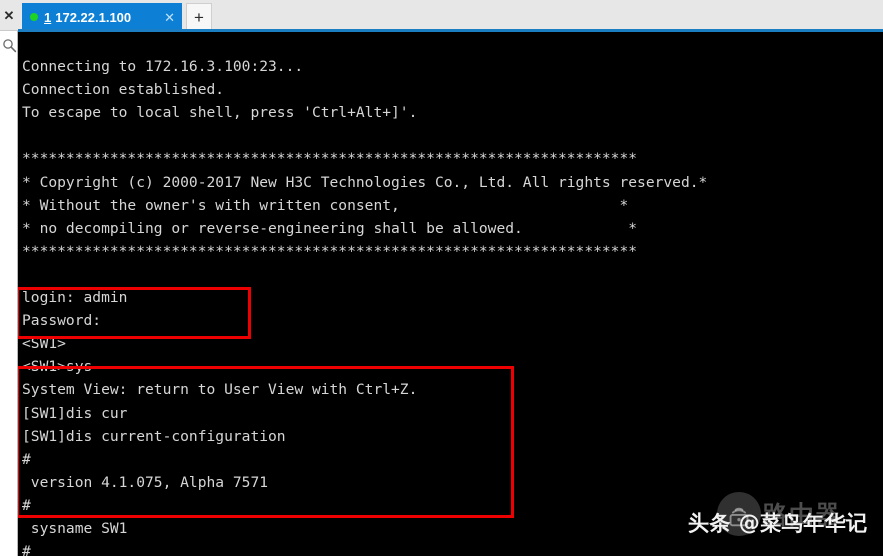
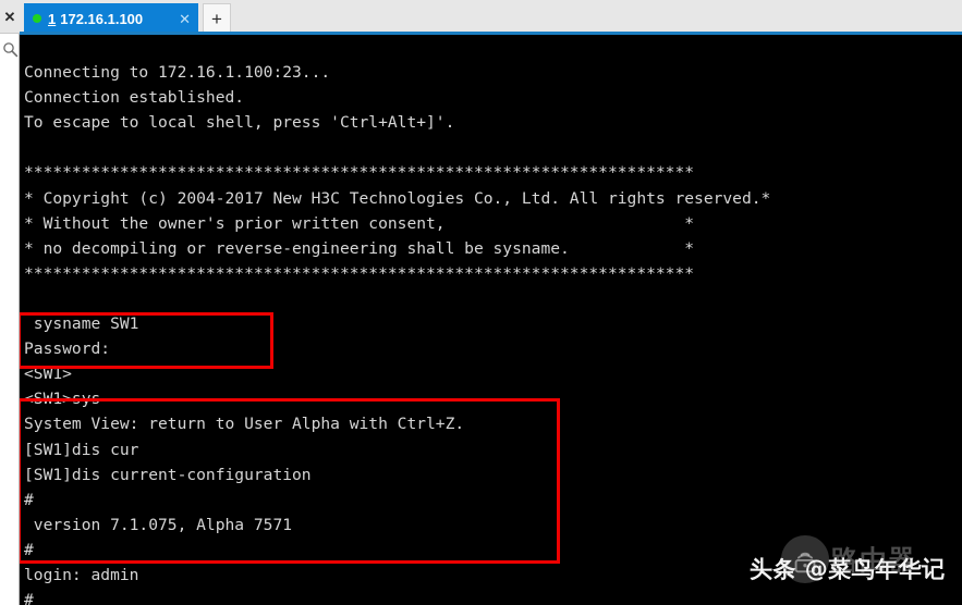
  ✕
  1
- 172.22.1.100
+ 172.16.1.100
  ✕
  +
- Connecting to 172.16.3.100:23...
+ Connecting to 172.16.1.100:23...
  Connection established.
  To escape to local shell, press 'Ctrl+Alt+]'.
  **********************************************************************
- * Copyright (c) 2000-2017 New H3C Technologies Co., Ltd. All rights reserved.*
+ * Copyright (c) 2004-2017 New H3C Technologies Co., Ltd. All rights reserved.*
- * Without the owner's with written consent, *
+ * Without the owner's prior written consent, *
- * no decompiling or reverse-engineering shall be allowed. *
+ * no decompiling or reverse-engineering shall be sysname. *
  **********************************************************************
- login: admin
+ sysname SW1
  Password:
  <SW1>
  <SW1>sys
- System View: return to User View with Ctrl+Z.
+ System View: return to User Alpha with Ctrl+Z.
  [SW1]dis cur
  [SW1]dis current-configuration
  #
- version 4.1.075, Alpha 7571
+ version 7.1.075, Alpha 7571
  #
- sysname SW1
+ login: admin
  #
  路由器
  头条 @菜鸟年华记
